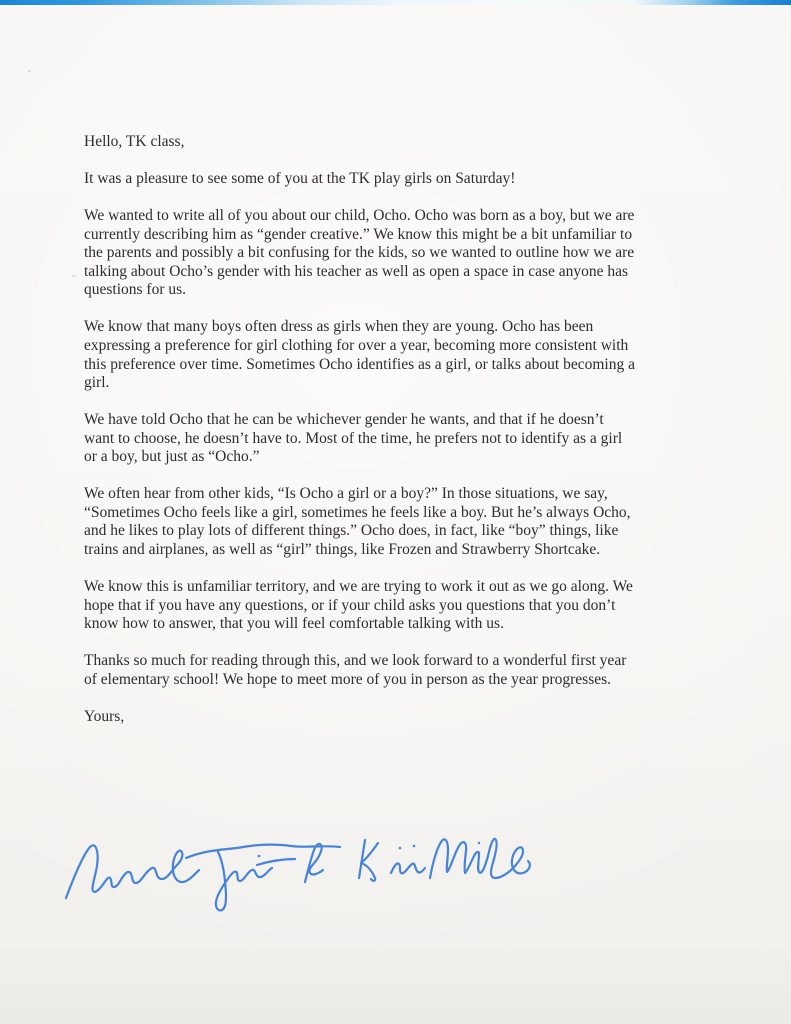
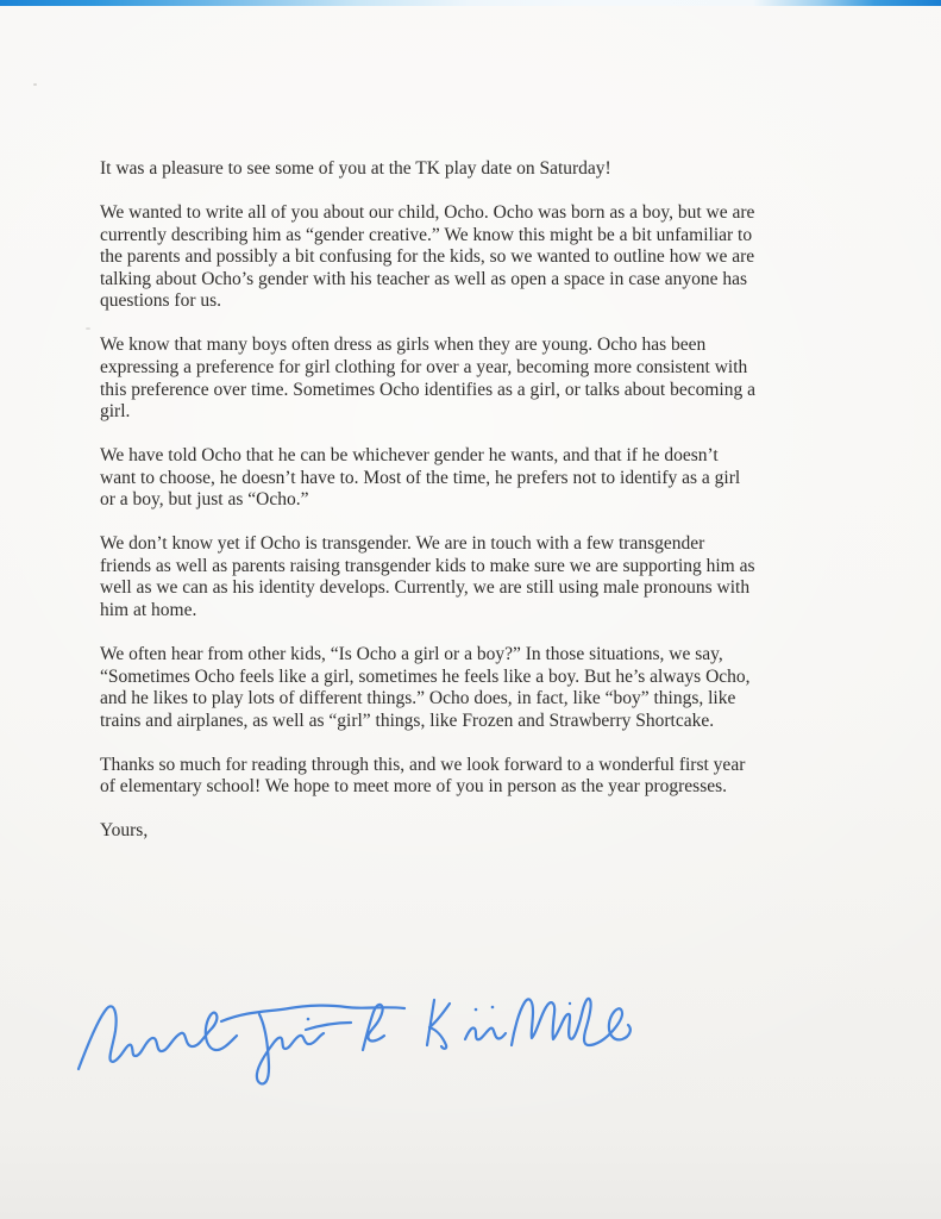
- Hello, TK class,
- It was a pleasure to see some of you at the TK play girls on Saturday!
+ It was a pleasure to see some of you at the TK play date on Saturday!
  We wanted to write all of you about our child, Ocho. Ocho was born as a boy, but we are
  currently describing him as “gender creative.” We know this might be a bit unfamiliar to
  the parents and possibly a bit confusing for the kids, so we wanted to outline how we are
  talking about Ocho’s gender with his teacher as well as open a space in case anyone has
  questions for us.
  We know that many boys often dress as girls when they are young. Ocho has been
  expressing a preference for girl clothing for over a year, becoming more consistent with
  this preference over time. Sometimes Ocho identifies as a girl, or talks about becoming a
  girl.
  We have told Ocho that he can be whichever gender he wants, and that if he doesn’t
  want to choose, he doesn’t have to. Most of the time, he prefers not to identify as a girl
  or a boy, but just as “Ocho.”
+ We don’t know yet if Ocho is transgender. We are in touch with a few transgender
+ friends as well as parents raising transgender kids to make sure we are supporting him as
+ well as we can as his identity develops. Currently, we are still using male pronouns with
+ him at home.
  We often hear from other kids, “Is Ocho a girl or a boy?” In those situations, we say,
  “Sometimes Ocho feels like a girl, sometimes he feels like a boy. But he’s always Ocho,
  and he likes to play lots of different things.” Ocho does, in fact, like “boy” things, like
  trains and airplanes, as well as “girl” things, like Frozen and Strawberry Shortcake.
- We know this is unfamiliar territory, and we are trying to work it out as we go along. We
- hope that if you have any questions, or if your child asks you questions that you don’t
- know how to answer, that you will feel comfortable talking with us.
  Thanks so much for reading through this, and we look forward to a wonderful first year
  of elementary school! We hope to meet more of you in person as the year progresses.
  Yours,
